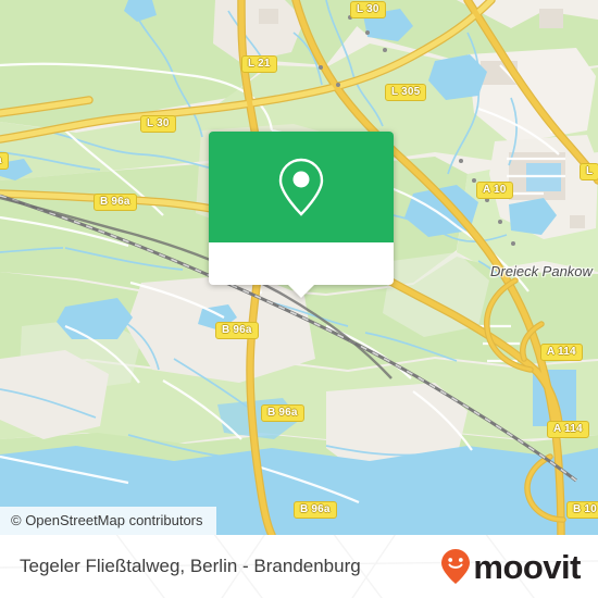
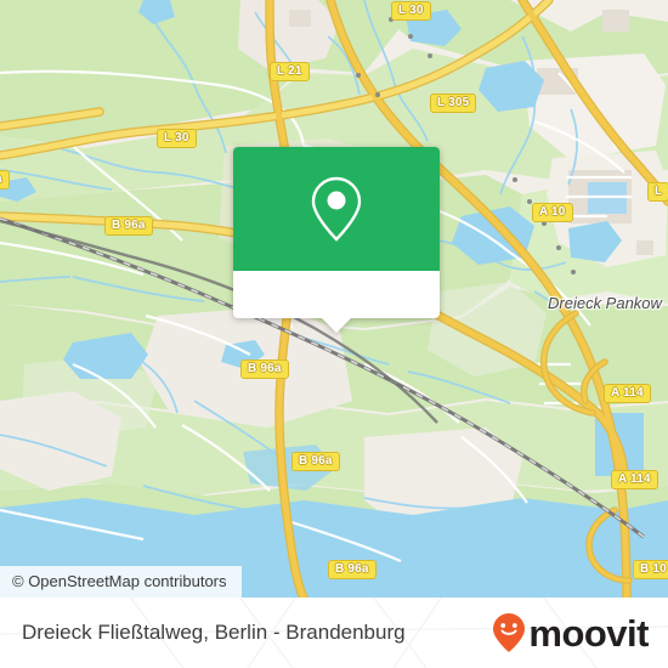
  L 21
  L 30
  L 305
  L 30
  A 10
  L
  B 96a
  B 96a
  A 114
  B 96a
  A 114
  B 96a
  B 10
  Dreieck Pankow
  © OpenStreetMap contributors
- Tegeler Fließtalweg, Berlin - Brandenburg
+ Dreieck Fließtalweg, Berlin - Brandenburg
  moovit
